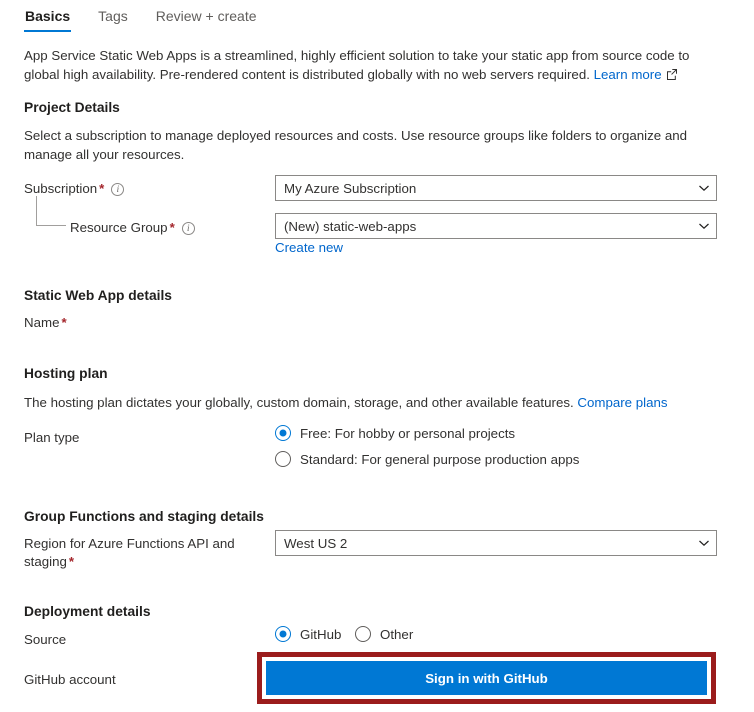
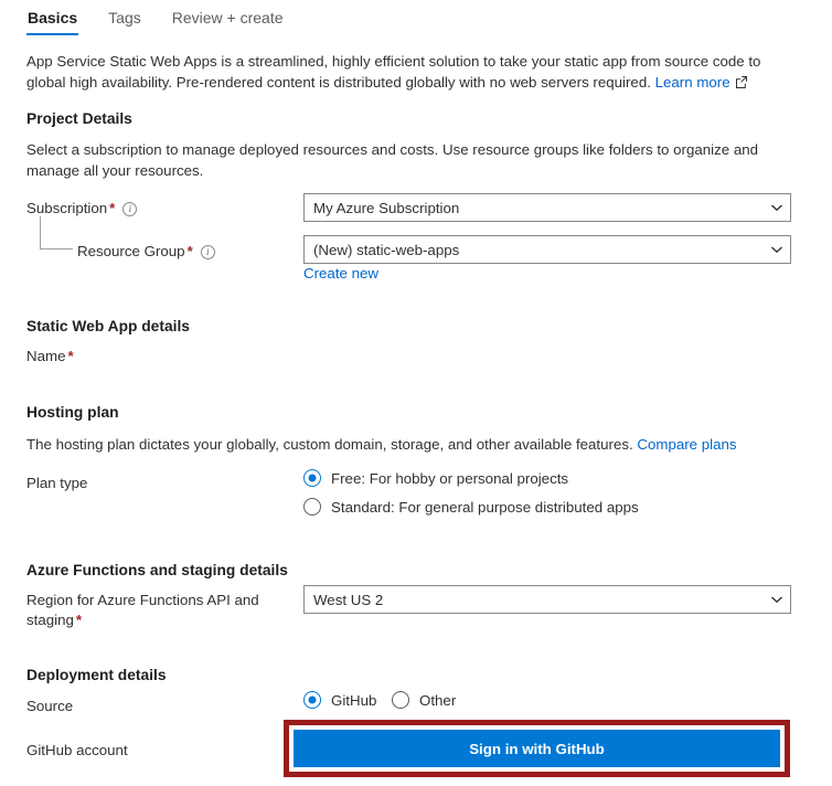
  Basics
  Tags
  Review + create
  App Service Static Web Apps is a streamlined, highly efficient solution to take your static app from source code to global high availability. Pre-rendered content is distributed globally with no web servers required. Learn more
  Project Details
  Select a subscription to manage deployed resources and costs. Use resource groups like folders to organize and manage all your resources.
  Subscription * i
  My Azure Subscription
  Resource Group * i
  (New) static-web-apps
  Create new
  Static Web App details
  Name *
  Hosting plan
  The hosting plan dictates your globally, custom domain, storage, and other available features. Compare plans
  Plan type
  Free: For hobby or personal projects
- Standard: For general purpose production apps
+ Standard: For general purpose distributed apps
- Group Functions and staging details
+ Azure Functions and staging details
  Region for Azure Functions API and staging *
  West US 2
  Deployment details
  Source
  GitHub
  Other
  GitHub account
  Sign in with GitHub
